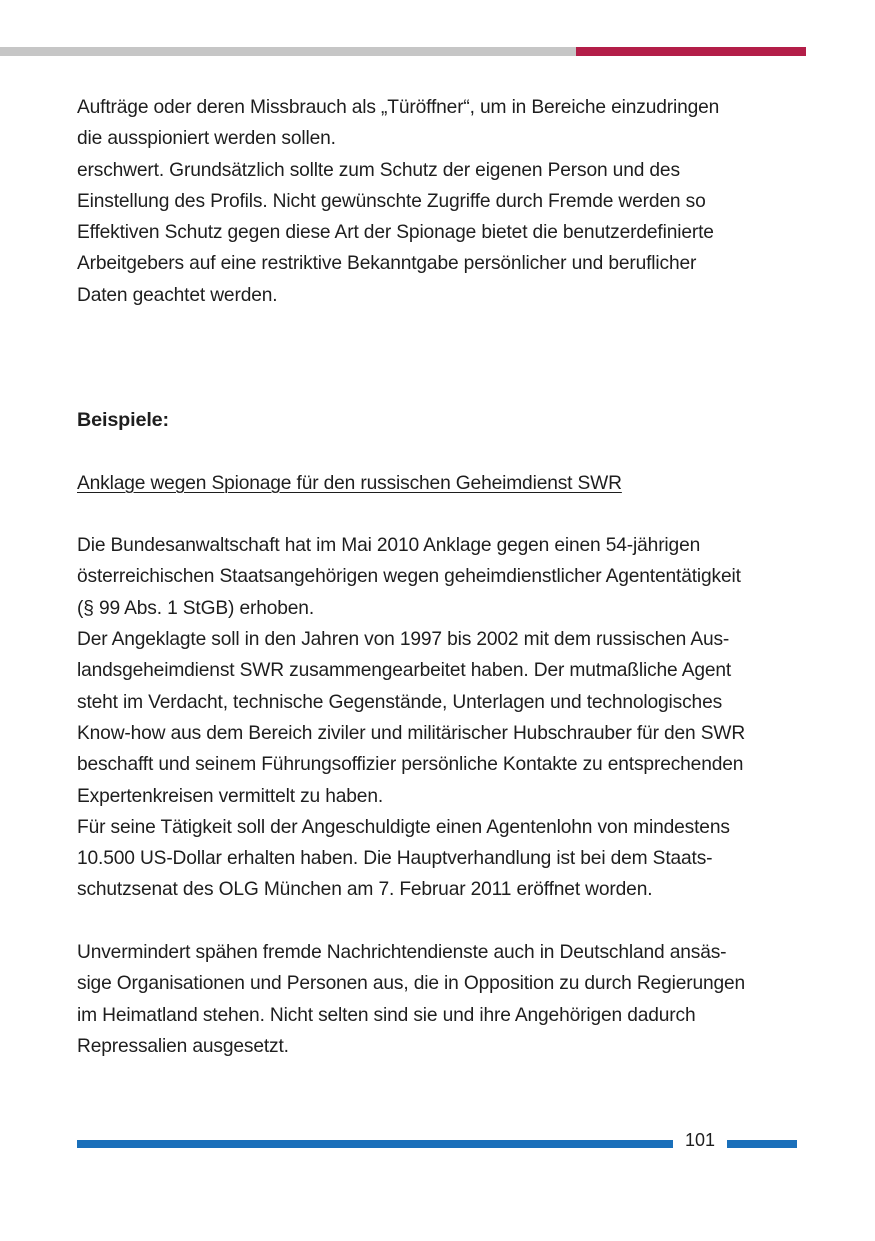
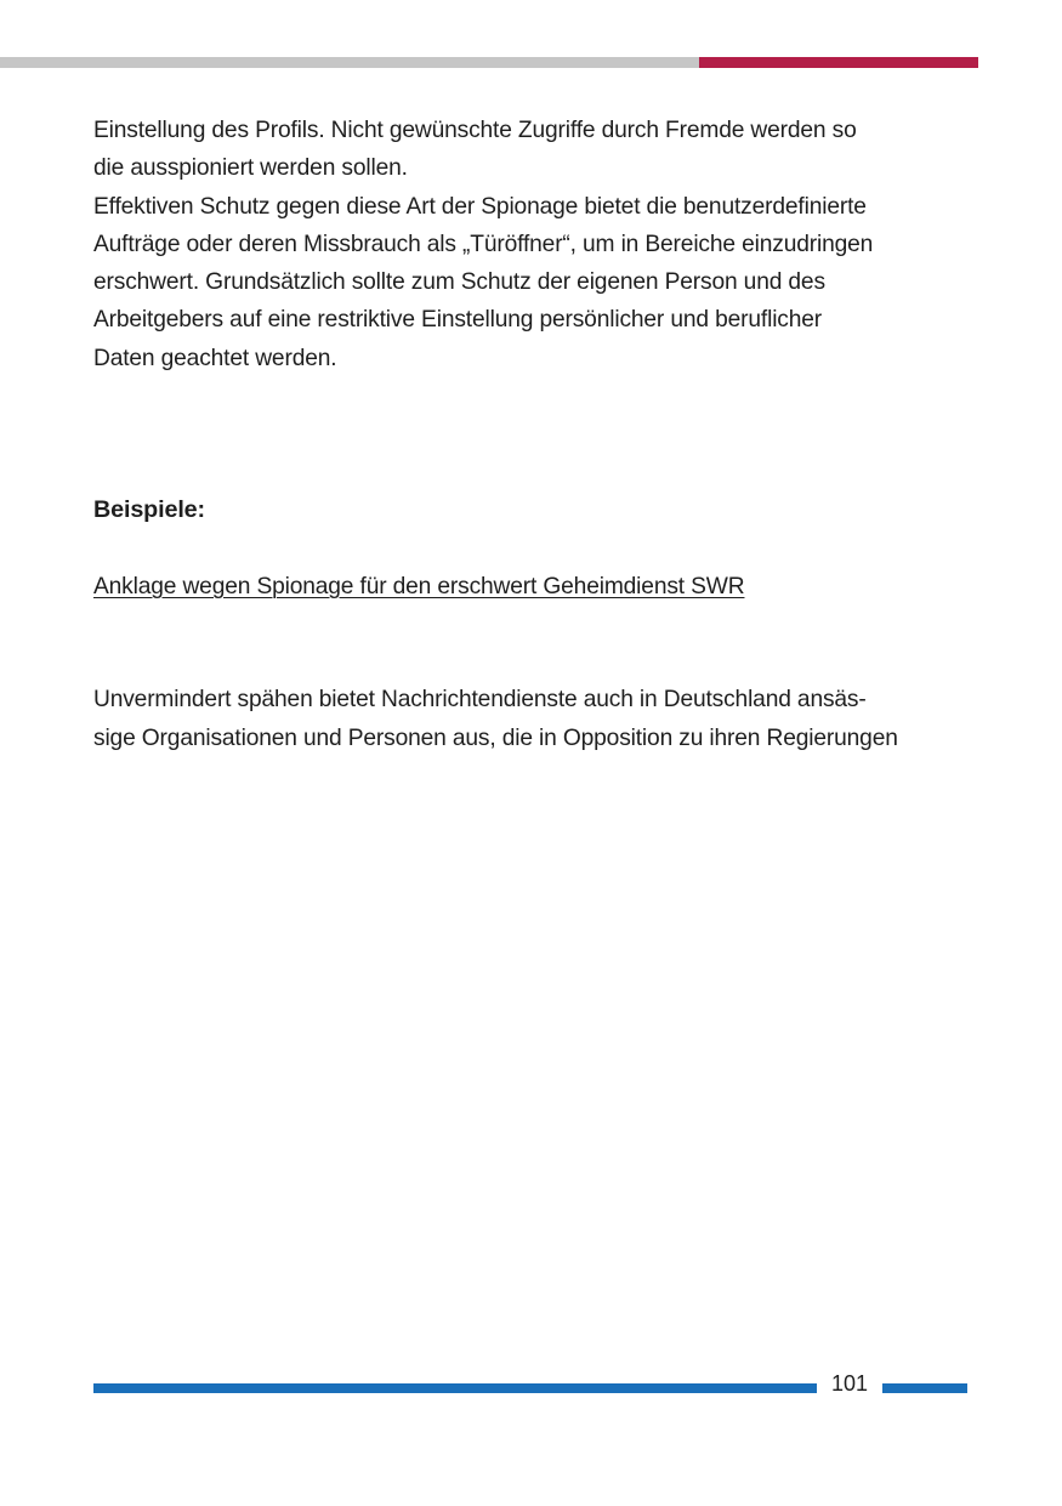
- Aufträge oder deren Missbrauch als „Türöffner“, um in Bereiche einzudringen
+ Einstellung des Profils. Nicht gewünschte Zugriffe durch Fremde werden so
  die ausspioniert werden sollen.
- erschwert. Grundsätzlich sollte zum Schutz der eigenen Person und des
+ Effektiven Schutz gegen diese Art der Spionage bietet die benutzerdefinierte
- Einstellung des Profils. Nicht gewünschte Zugriffe durch Fremde werden so
+ Aufträge oder deren Missbrauch als „Türöffner“, um in Bereiche einzudringen
- Effektiven Schutz gegen diese Art der Spionage bietet die benutzerdefinierte
+ erschwert. Grundsätzlich sollte zum Schutz der eigenen Person und des
- Arbeitgebers auf eine restriktive Bekanntgabe persönlicher und beruflicher
+ Arbeitgebers auf eine restriktive Einstellung persönlicher und beruflicher
  Daten geachtet werden.
  Beispiele:
- Anklage wegen Spionage für den russischen Geheimdienst SWR
+ Anklage wegen Spionage für den erschwert Geheimdienst SWR
- Die Bundesanwaltschaft hat im Mai 2010 Anklage gegen einen 54-jährigen
- österreichischen Staatsangehörigen wegen geheimdienstlicher Agententätigkeit
- (§ 99 Abs. 1 StGB) erhoben.
- Der Angeklagte soll in den Jahren von 1997 bis 2002 mit dem russischen Aus-
- landsgeheimdienst SWR zusammengearbeitet haben. Der mutmaßliche Agent
- steht im Verdacht, technische Gegenstände, Unterlagen und technologisches
- Know-how aus dem Bereich ziviler und militärischer Hubschrauber für den SWR
- beschafft und seinem Führungsoffizier persönliche Kontakte zu entsprechenden
- Expertenkreisen vermittelt zu haben.
- Für seine Tätigkeit soll der Angeschuldigte einen Agentenlohn von mindestens
- 10.500 US-Dollar erhalten haben. Die Hauptverhandlung ist bei dem Staats-
- schutzsenat des OLG München am 7. Februar 2011 eröffnet worden.
- Unvermindert spähen fremde Nachrichtendienste auch in Deutschland ansäs-
+ Unvermindert spähen bietet Nachrichtendienste auch in Deutschland ansäs-
- sige Organisationen und Personen aus, die in Opposition zu durch Regierungen
+ sige Organisationen und Personen aus, die in Opposition zu ihren Regierungen
- im Heimatland stehen. Nicht selten sind sie und ihre Angehörigen dadurch
- Repressalien ausgesetzt.
  101
